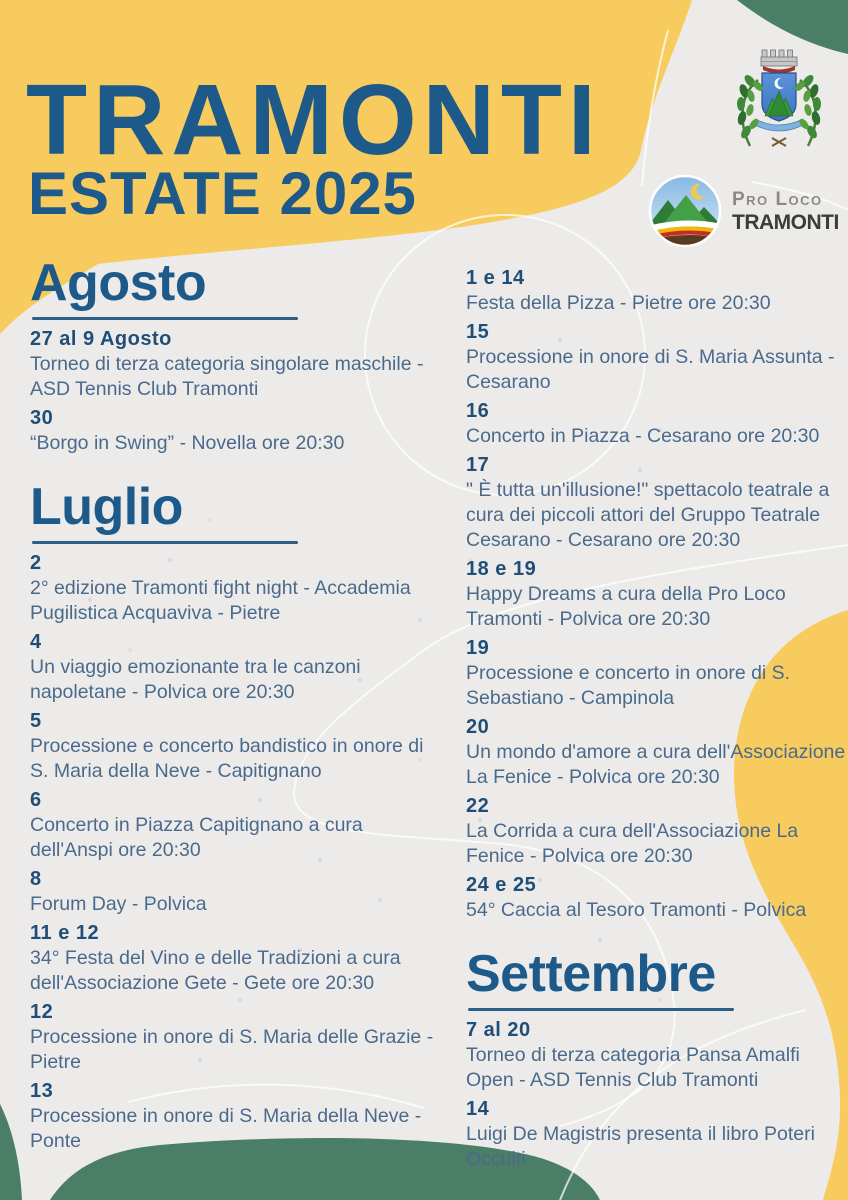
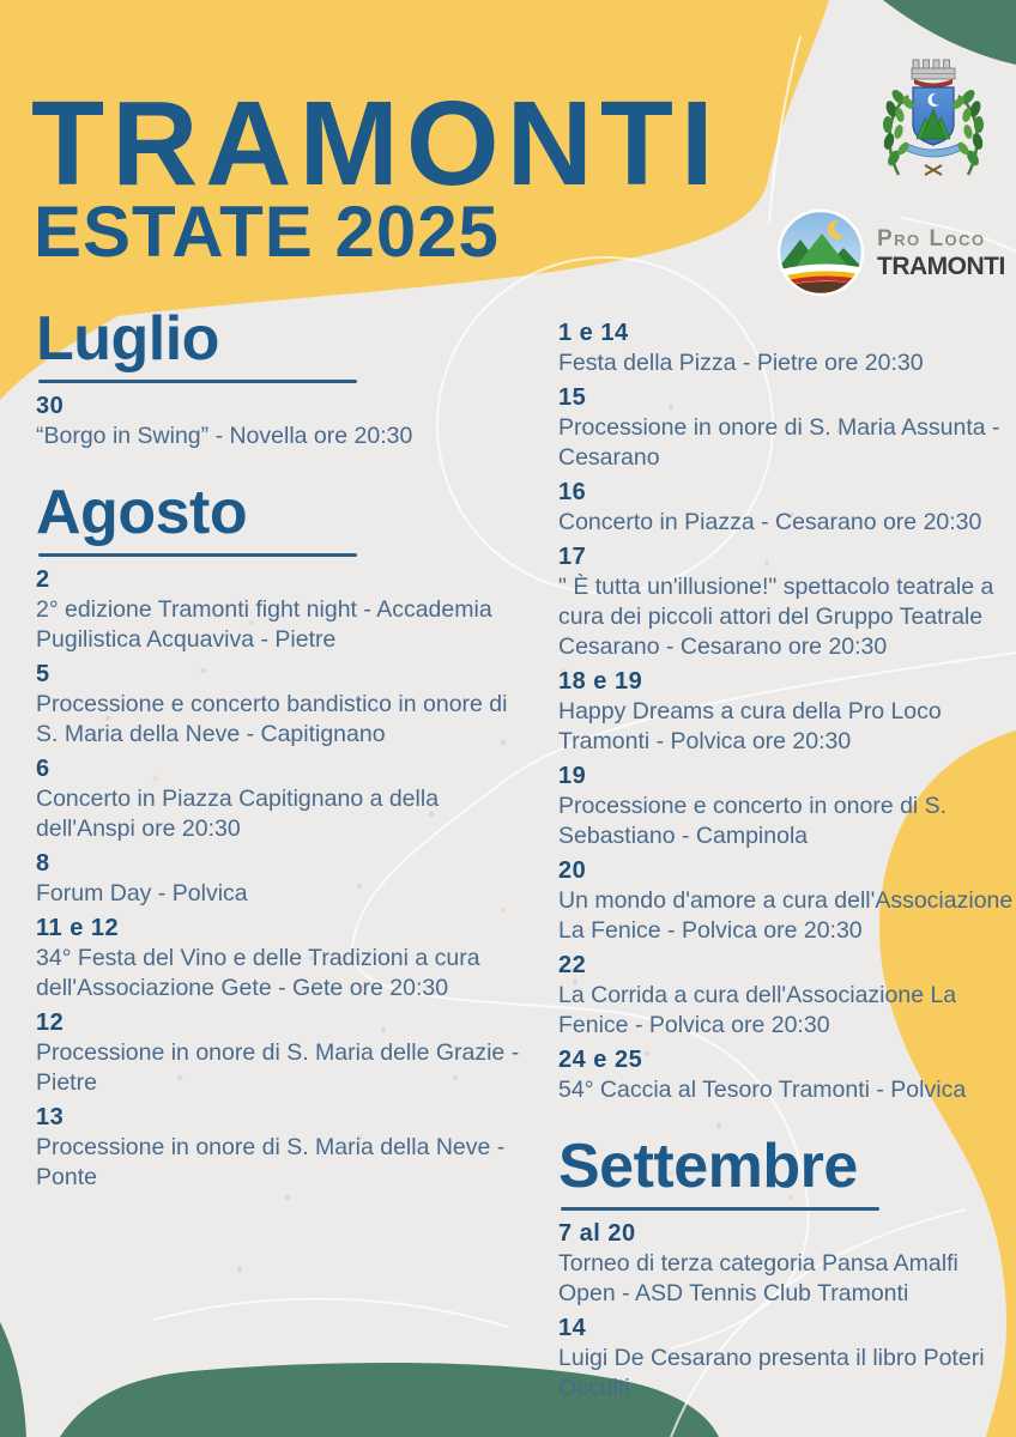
  TRAMONTI
  ESTATE 2025
  Pro Loco
  TRAMONTI
- Agosto
+ Luglio
- 27 al 9 Agosto
- Torneo di terza categoria singolare maschile - ASD Tennis Club Tramonti
  30
  “Borgo in Swing” - Novella ore 20:30
- Luglio
+ Agosto
  2
  2° edizione Tramonti fight night - Accademia Pugilistica Acquaviva - Pietre
- 4
- Un viaggio emozionante tra le canzoni napoletane - Polvica ore 20:30
  5
  Processione e concerto bandistico in onore di S. Maria della Neve - Capitignano
  6
- Concerto in Piazza Capitignano a cura dell'Anspi ore 20:30
+ Concerto in Piazza Capitignano a della dell'Anspi ore 20:30
  8
  Forum Day - Polvica
  11 e 12
  34° Festa del Vino e delle Tradizioni a cura dell'Associazione Gete - Gete ore 20:30
  12
  Processione in onore di S. Maria delle Grazie - Pietre
  13
  Processione in onore di S. Maria della Neve - Ponte
  1 e 14
  Festa della Pizza - Pietre ore 20:30
  15
  Processione in onore di S. Maria Assunta - Cesarano
  16
  Concerto in Piazza - Cesarano ore 20:30
  17
  " È tutta un'illusione!" spettacolo teatrale a cura dei piccoli attori del Gruppo Teatrale Cesarano - Cesarano ore 20:30
  18 e 19
  Happy Dreams a cura della Pro Loco Tramonti - Polvica ore 20:30
  19
  Processione e concerto in onore di S. Sebastiano - Campinola
  20
  Un mondo d'amore a cura dell'Associazione La Fenice - Polvica ore 20:30
  22
  La Corrida a cura dell'Associazione La Fenice - Polvica ore 20:30
  24 e 25
  54° Caccia al Tesoro Tramonti - Polvica
  Settembre
  7 al 20
  Torneo di terza categoria Pansa Amalfi Open - ASD Tennis Club Tramonti
  14
- Luigi De Magistris presenta il libro Poteri Occulti
+ Luigi De Cesarano presenta il libro Poteri Occulti
